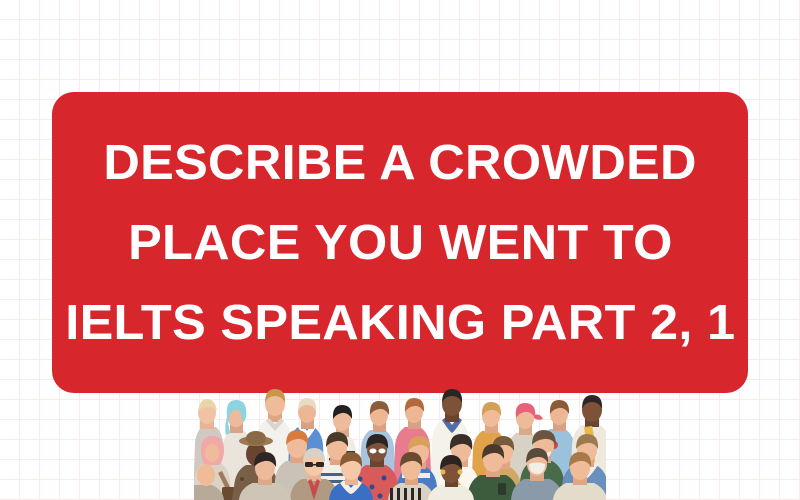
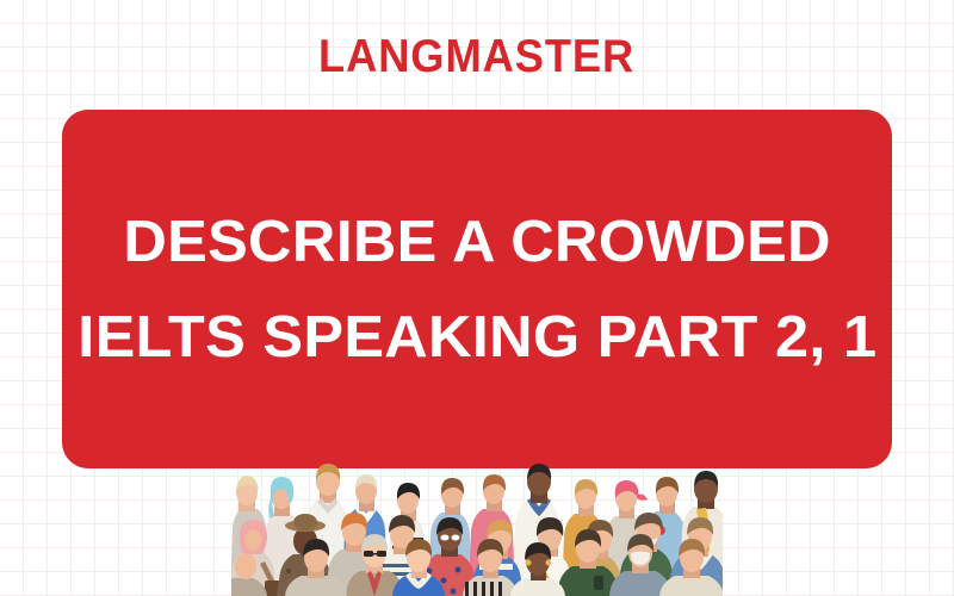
+ LANGMASTER
  DESCRIBE A CROWDED
- PLACE YOU WENT TO
  IELTS SPEAKING PART 2, 1
